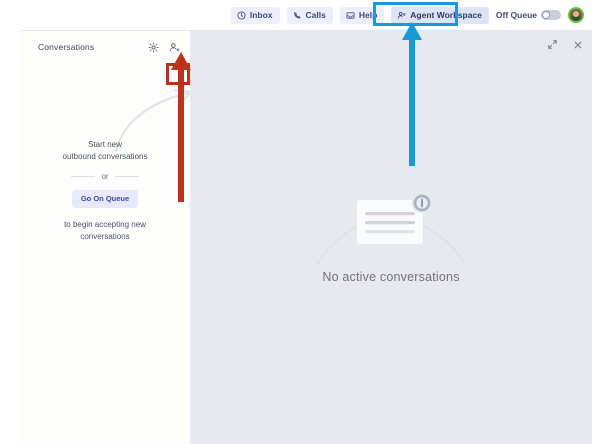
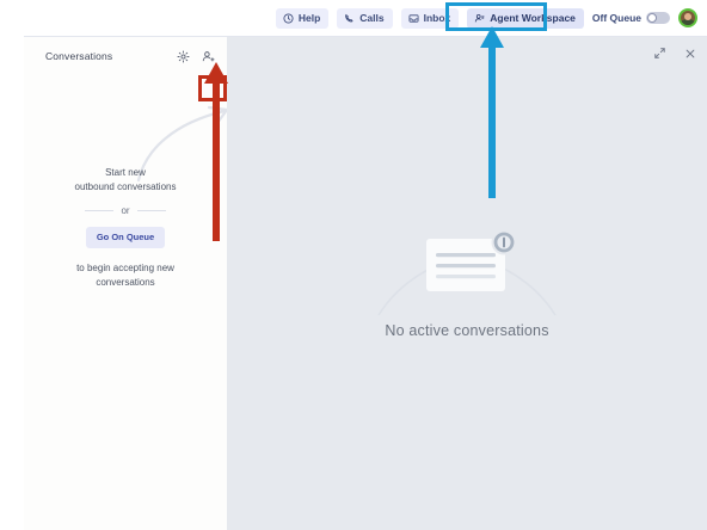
- Inbox
+ Help
  Calls
- Help
+ Inbox
  Agent Workspace
  Off Queue
  Conversations
  Start new
  outbound conversations
  or
  Go On Queue
  to begin accepting new
  conversations
  No active conversations
